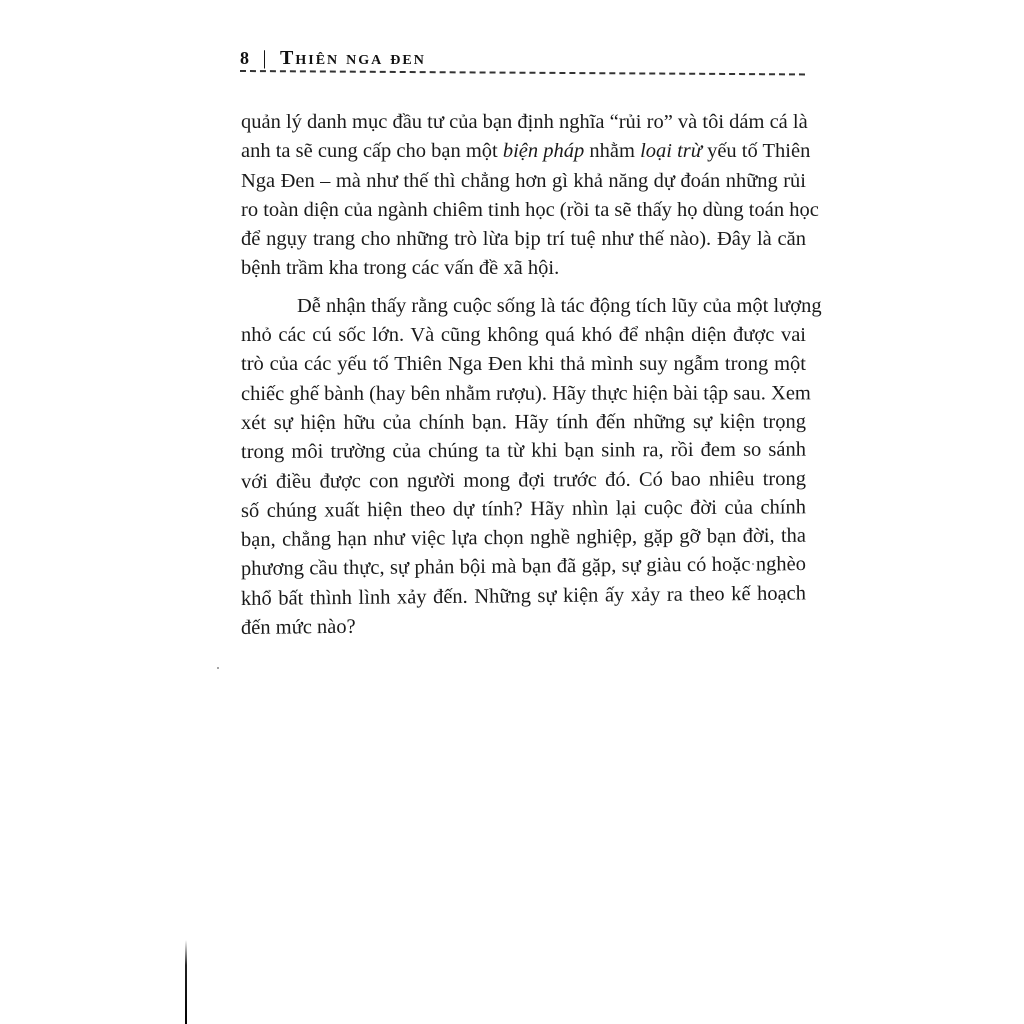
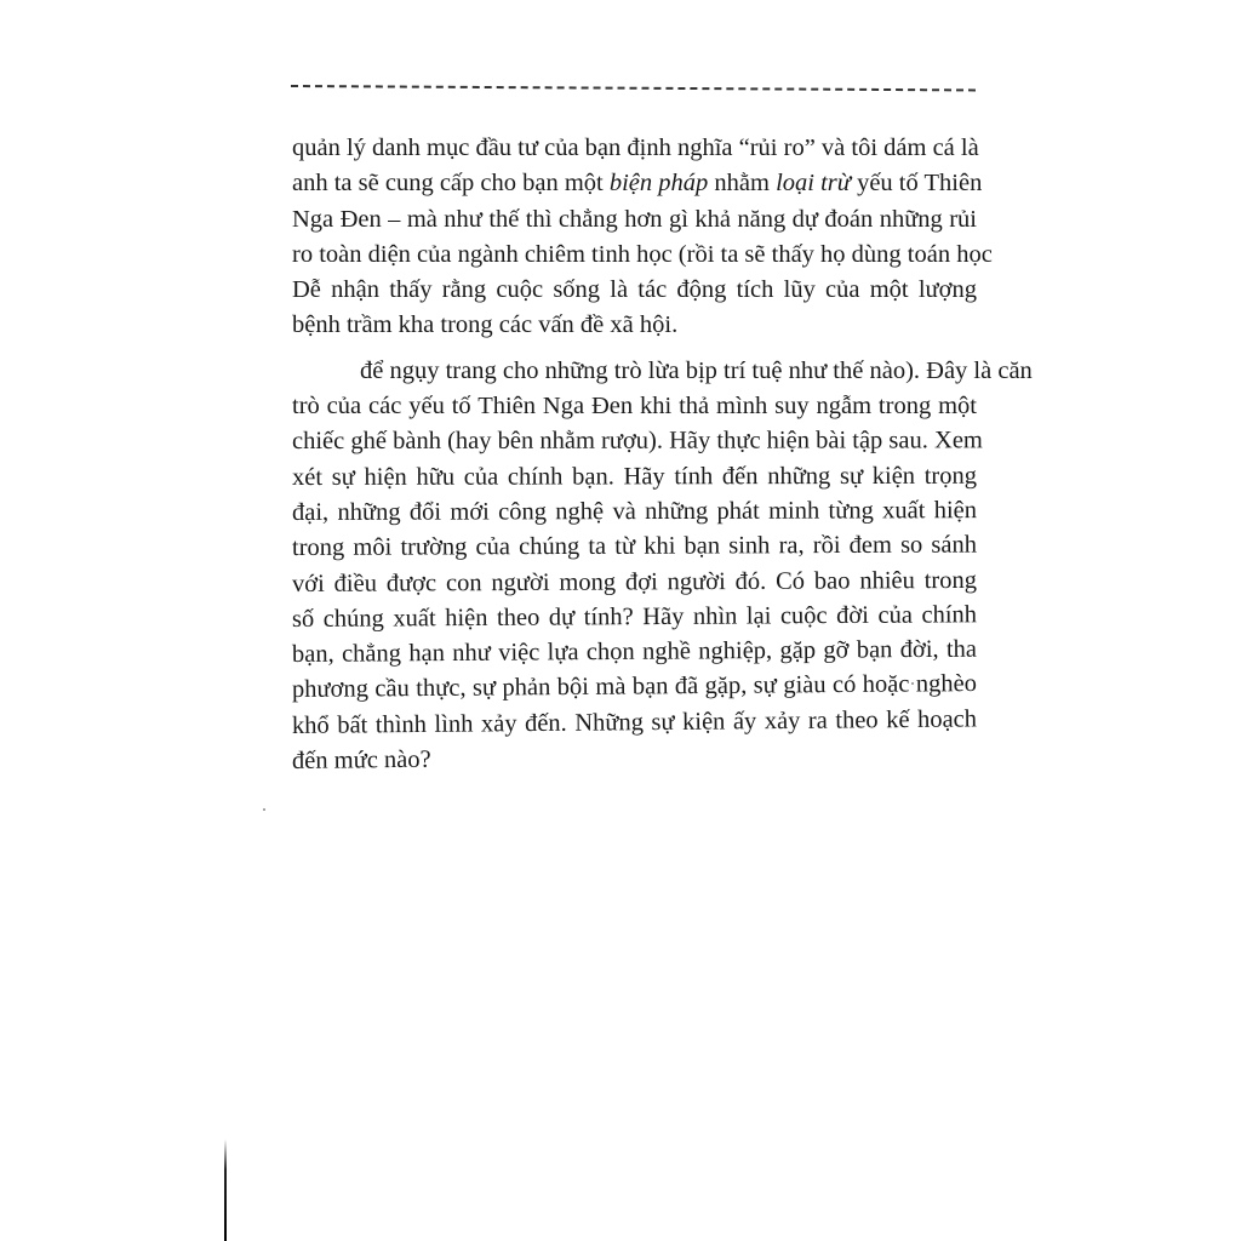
- 8
- |
- Thiên nga đen
  quản lý danh mục đầu tư của bạn định nghĩa “rủi ro” và tôi dám cá là
  anh ta sẽ cung cấp cho bạn một biện pháp nhằm loại trừ yếu tố Thiên
  Nga Đen – mà như thế thì chẳng hơn gì khả năng dự đoán những rủi
  ro toàn diện của ngành chiêm tinh học (rồi ta sẽ thấy họ dùng toán học
- để ngụy trang cho những trò lừa bịp trí tuệ như thế nào). Đây là căn
+ Dễ nhận thấy rằng cuộc sống là tác động tích lũy của một lượng
  bệnh trầm kha trong các vấn đề xã hội.
- Dễ nhận thấy rằng cuộc sống là tác động tích lũy của một lượng
+ để ngụy trang cho những trò lừa bịp trí tuệ như thế nào). Đây là căn
- nhỏ các cú sốc lớn. Và cũng không quá khó để nhận diện được vai
  trò của các yếu tố Thiên Nga Đen khi thả mình suy ngẫm trong một
  chiếc ghế bành (hay bên nhằm rượu). Hãy thực hiện bài tập sau. Xem
  xét sự hiện hữu của chính bạn. Hãy tính đến những sự kiện trọng
+ đại, những đổi mới công nghệ và những phát minh từng xuất hiện
  trong môi trường của chúng ta từ khi bạn sinh ra, rồi đem so sánh
- với điều được con người mong đợi trước đó. Có bao nhiêu trong
+ với điều được con người mong đợi người đó. Có bao nhiêu trong
  số chúng xuất hiện theo dự tính? Hãy nhìn lại cuộc đời của chính
  bạn, chẳng hạn như việc lựa chọn nghề nghiệp, gặp gỡ bạn đời, tha
  phương cầu thực, sự phản bội mà bạn đã gặp, sự giàu có hoặc nghèo
  khổ bất thình lình xảy đến. Những sự kiện ấy xảy ra theo kế hoạch
  đến mức nào?
